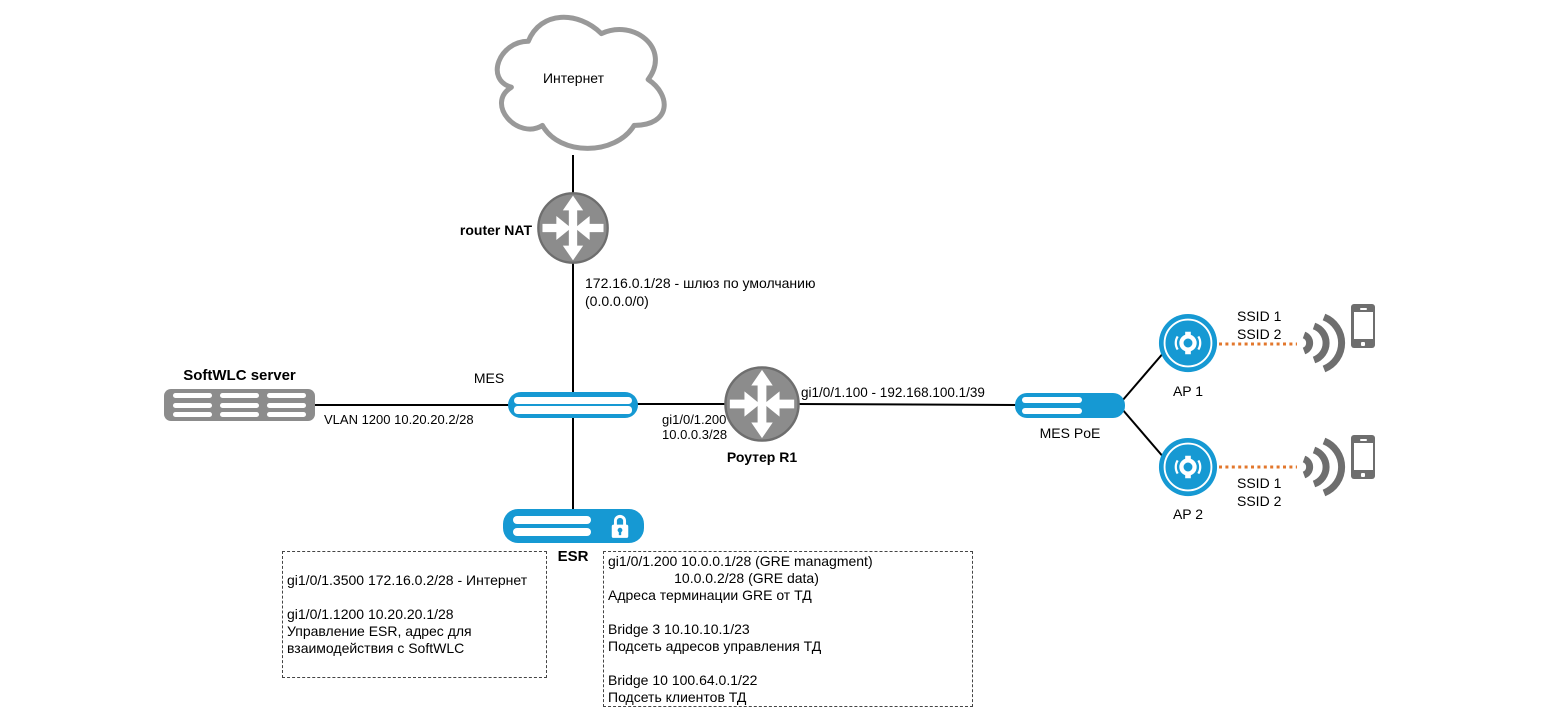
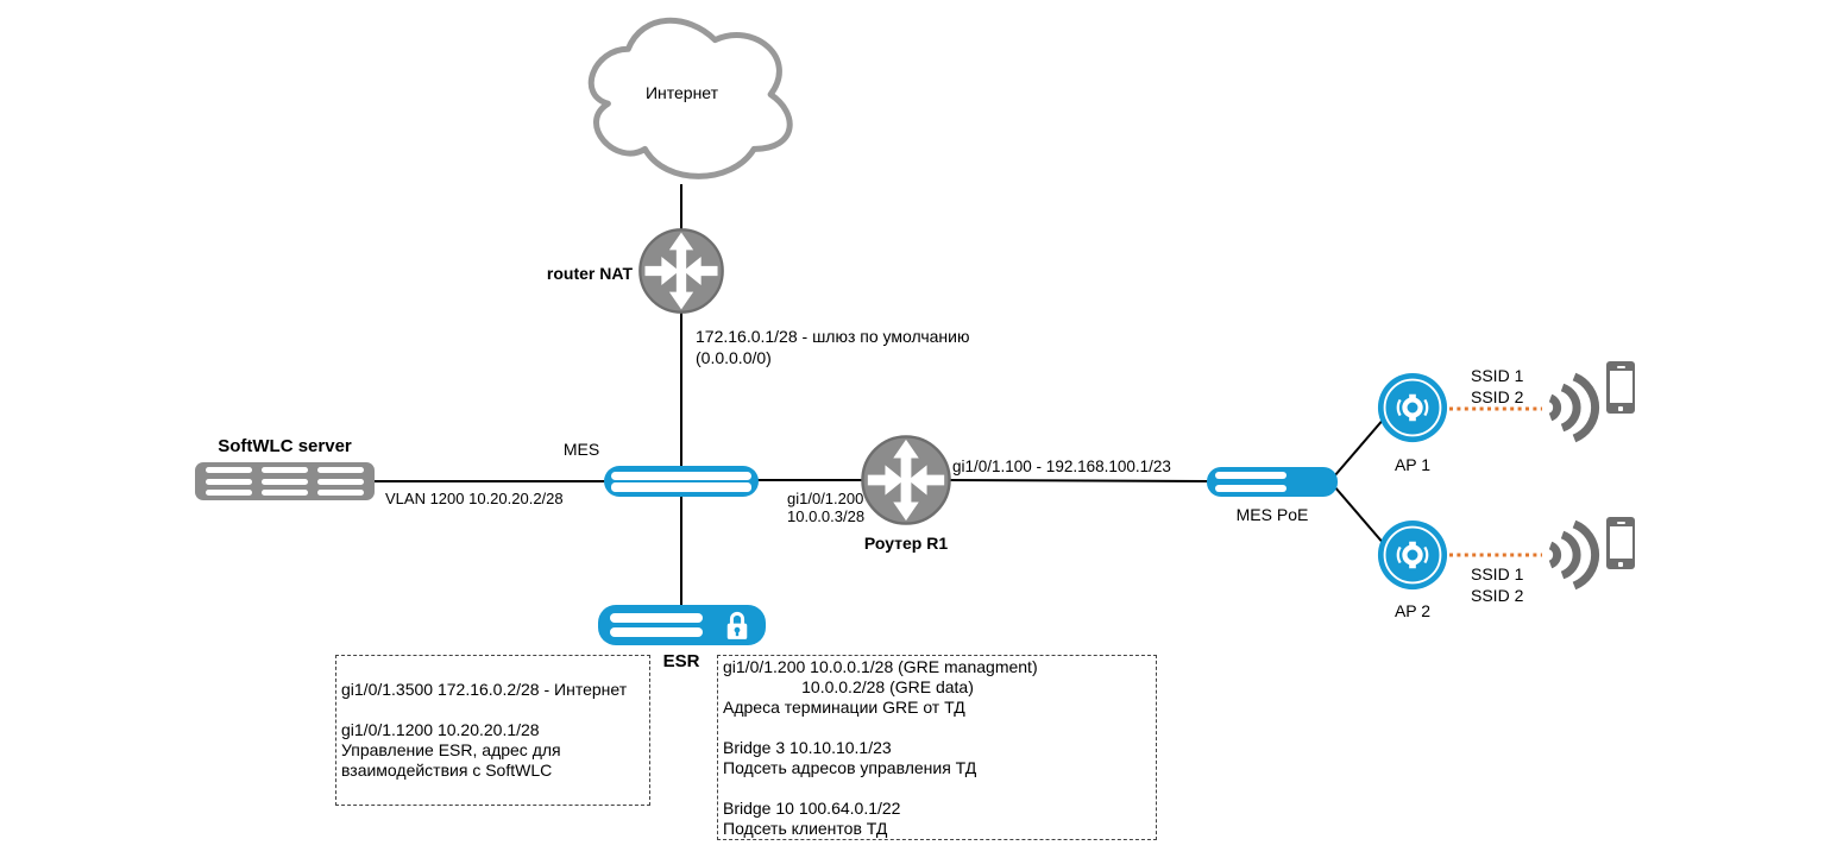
  Интернет
  router NAT
  172.16.0.1/28 - шлюз по умолчанию
  (0.0.0.0/0)
  SoftWLC server
  VLAN 1200 10.20.20.2/28
  MES
  gi1/0/1.200
  10.0.0.3/28
  Роутер R1
- gi1/0/1.100 - 192.168.100.1/39
+ gi1/0/1.100 - 192.168.100.1/23
  MES PoE
  AP 1
  SSID 1
  SSID 2
  AP 2
  SSID 1
  SSID 2
  ESR
  gi1/0/1.3500 172.16.0.2/28 - Интернет
  gi1/0/1.1200 10.20.20.1/28
  Управление ESR, адрес для
  взаимодействия с SoftWLC
  gi1/0/1.200 10.0.0.1/28 (GRE managment)
  10.0.0.2/28 (GRE data)
  Адреса терминации GRE от ТД
  Bridge 3 10.10.10.1/23
  Подсеть адресов управления ТД
  Bridge 10 100.64.0.1/22
  Подсеть клиентов ТД
